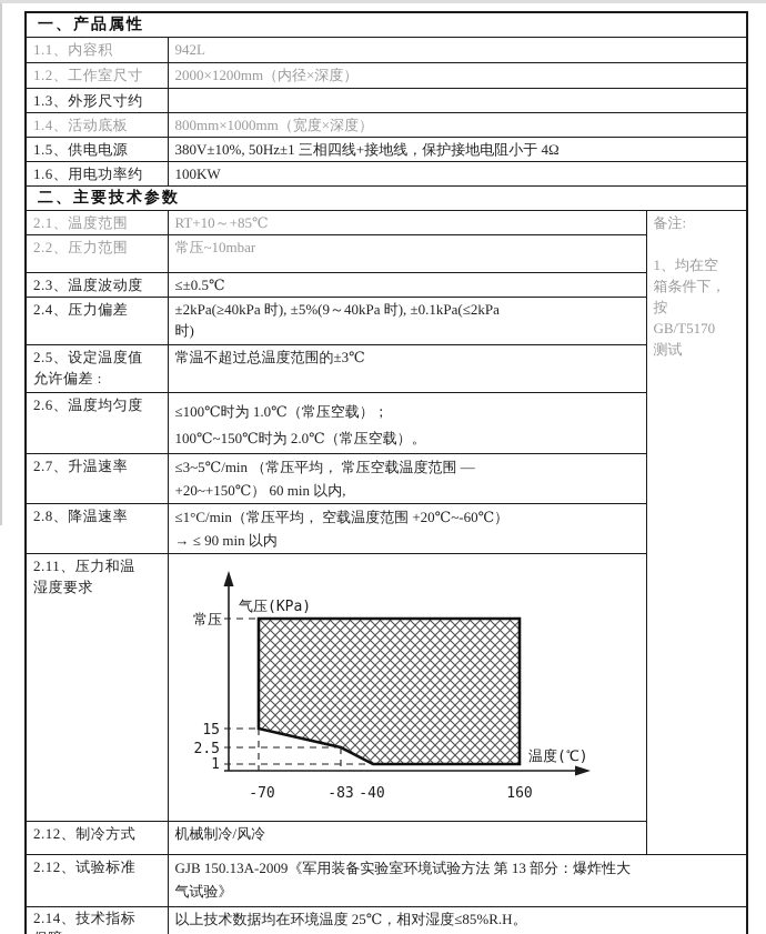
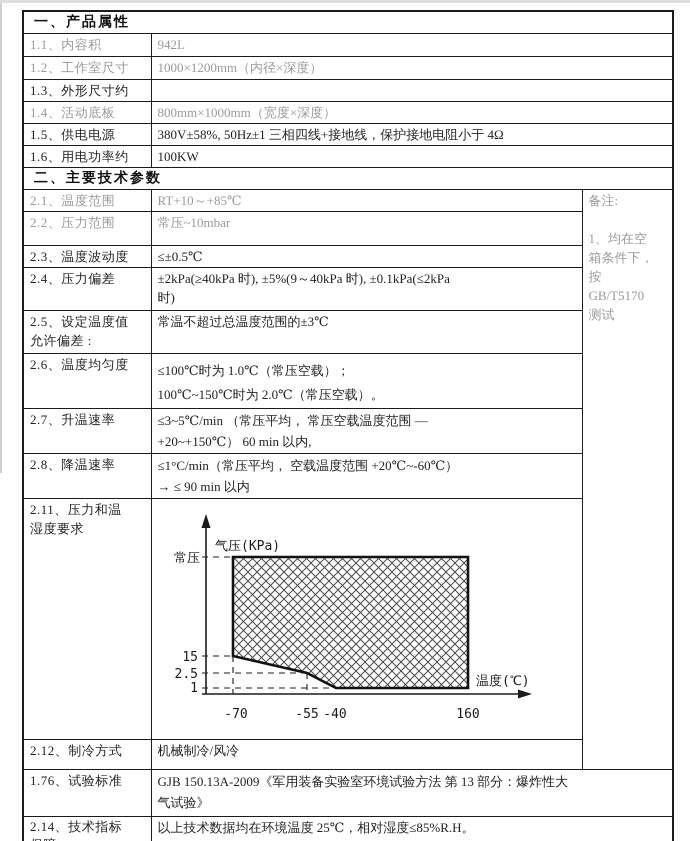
  一、产品属性
  1.1、内容积	942L
- 1.2、工作室尺寸	2000×1200mm（内径×深度）
+ 1.2、工作室尺寸	1000×1200mm（内径×深度）
  1.3、外形尺寸约
  1.4、活动底板	800mm×1000mm（宽度×深度）
- 1.5、供电电源	380V±10%, 50Hz±1 三相四线+接地线，保护接地电阻小于 4Ω
+ 1.5、供电电源	380V±58%, 50Hz±1 三相四线+接地线，保护接地电阻小于 4Ω
  1.6、用电功率约	100KW
  二、主要技术参数
  2.1、温度范围	RT+10～+85℃	备注: 1、均在空 箱条件下， 按 GB/T5170 测试
  2.2、压力范围	常压~10mbar
  2.3、温度波动度	≤±0.5℃
  2.4、压力偏差	±2kPa(≥40kPa 时), ±5%(9～40kPa 时), ±0.1kPa(≤2kPa 时)
  2.5、设定温度值 允许偏差 :	常温不超过总温度范围的±3℃
  2.6、温度均匀度	≤100℃时为 1.0℃（常压空载）； 100℃~150℃时为 2.0℃（常压空载）。
  2.7、升温速率	≤3~5℃/min （常压平均， 常压空载温度范围 — +20~+150℃） 60 min 以内,
  2.8、降温速率	≤1°C/min（常压平均， 空载温度范围 +20℃~-60℃） → ≤ 90 min 以内
- 2.11、压力和温 湿度要求	气压(KPa) 常压 15 2.5 1 温度(℃) -70 -83 -40 160
+ 2.11、压力和温 湿度要求	气压(KPa) 常压 15 2.5 1 温度(℃) -70 -55 -40 160
  2.12、制冷方式	机械制冷/风冷
- 2.12、试验标准	GJB 150.13A-2009《军用装备实验室环境试验方法 第 13 部分：爆炸性大 气试验》
+ 1.76、试验标准	GJB 150.13A-2009《军用装备实验室环境试验方法 第 13 部分：爆炸性大 气试验》
  2.14、技术指标	以上技术数据均在环境温度 25℃，相对湿度≤85%R.H。
